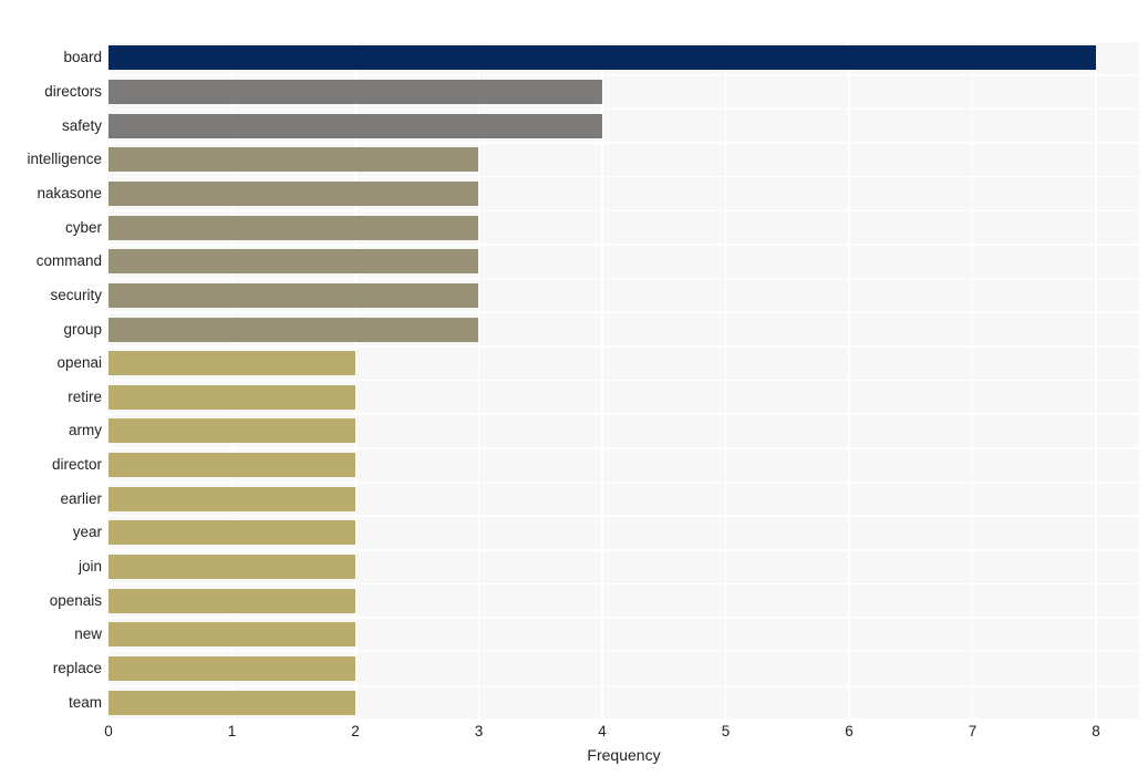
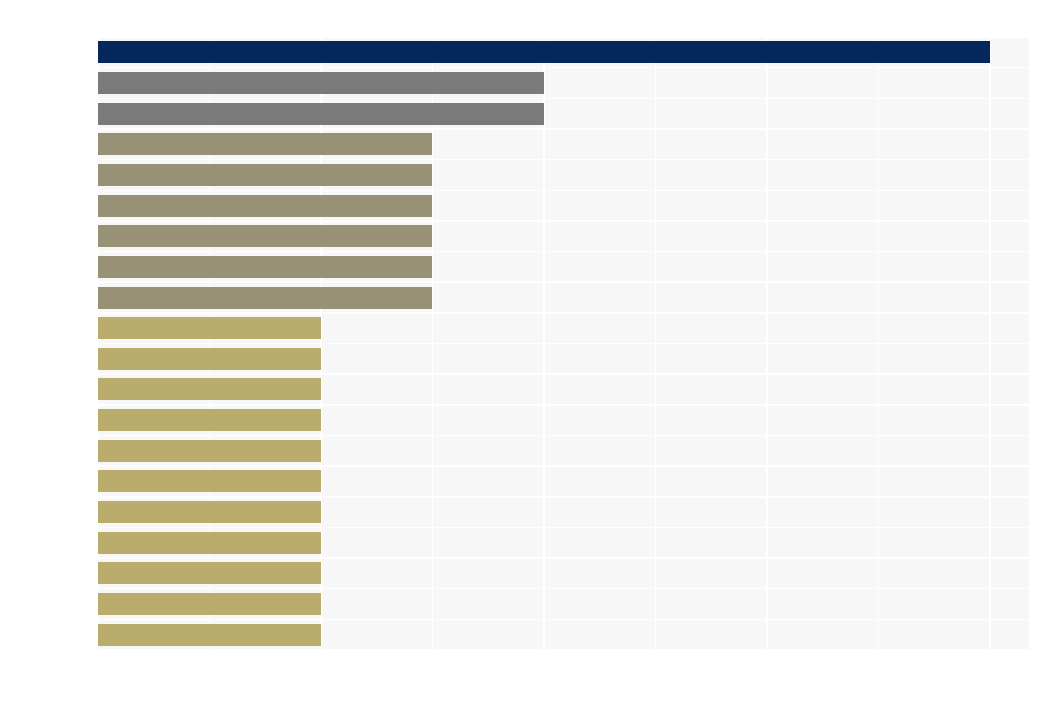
- board
- directors
- safety
- intelligence
- nakasone
- cyber
- command
- security
- group
- openai
- retire
- army
- director
- earlier
- year
- join
- openais
- new
- replace
- team
- 0
- 1
- 2
- 3
- 4
- 5
- 6
- 7
- 8
- Frequency
